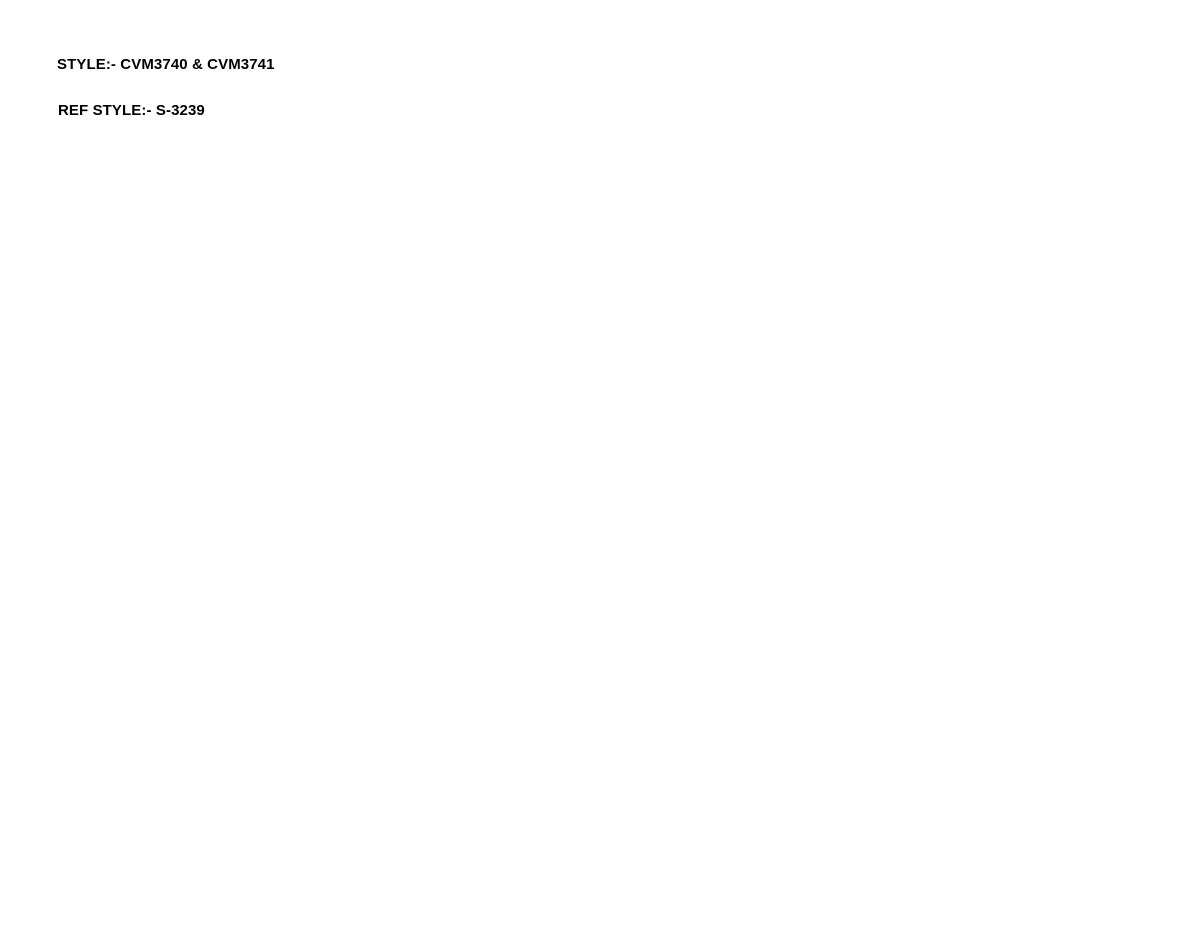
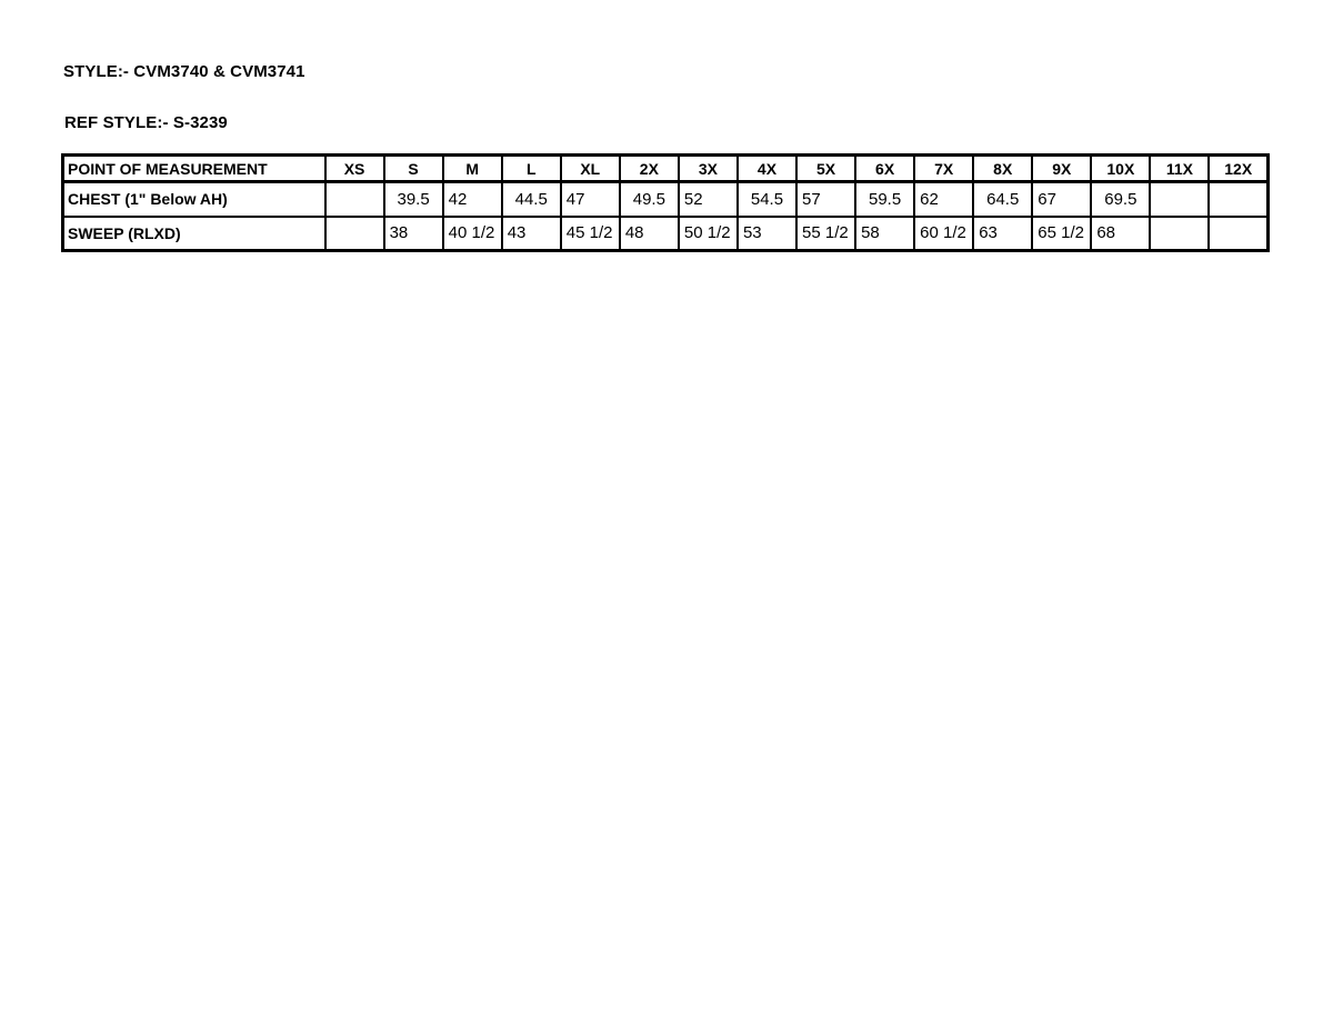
  STYLE:- CVM3740 & CVM3741
  REF STYLE:- S-3239
+ POINT OF MEASUREMENT	XS	S	M	L	XL	2X	3X	4X	5X	6X	7X	8X	9X	10X	11X	12X
+ CHEST (1" Below AH)		39.5	42	44.5	47	49.5	52	54.5	57	59.5	62	64.5	67	69.5
+ SWEEP (RLXD)		38	40 1/2	43	45 1/2	48	50 1/2	53	55 1/2	58	60 1/2	63	65 1/2	68
